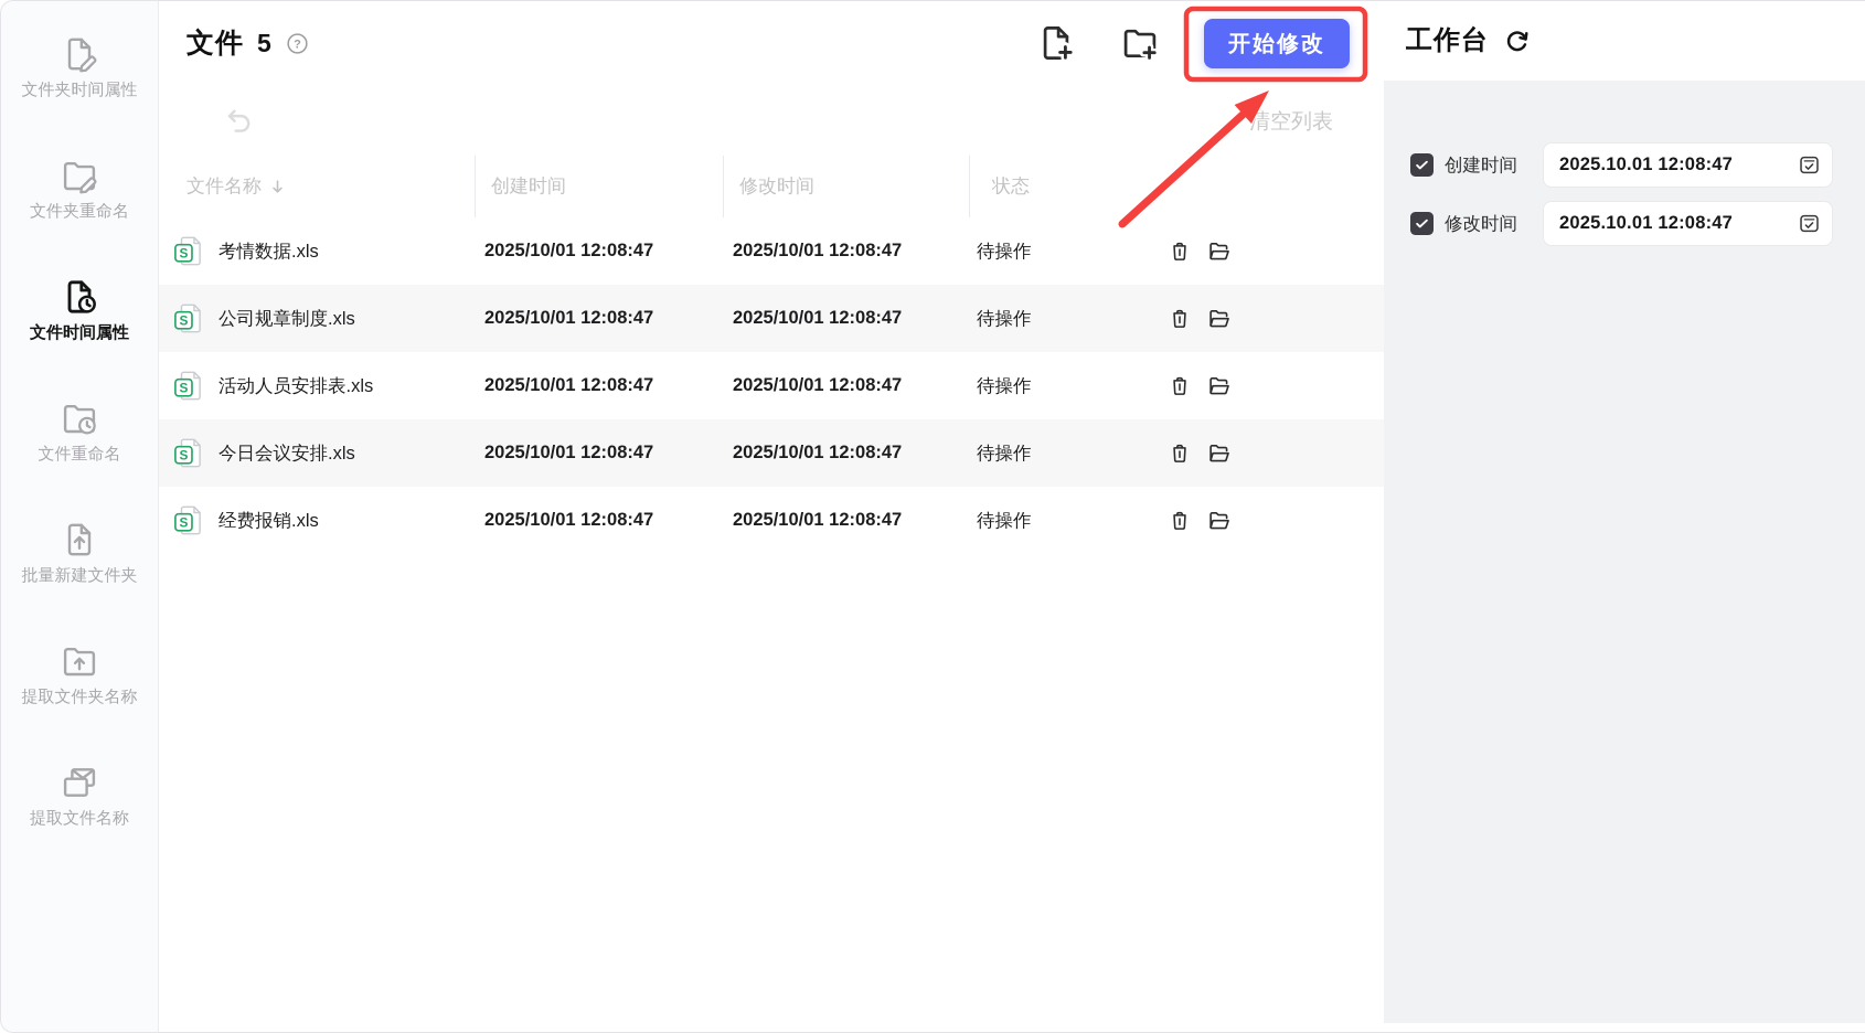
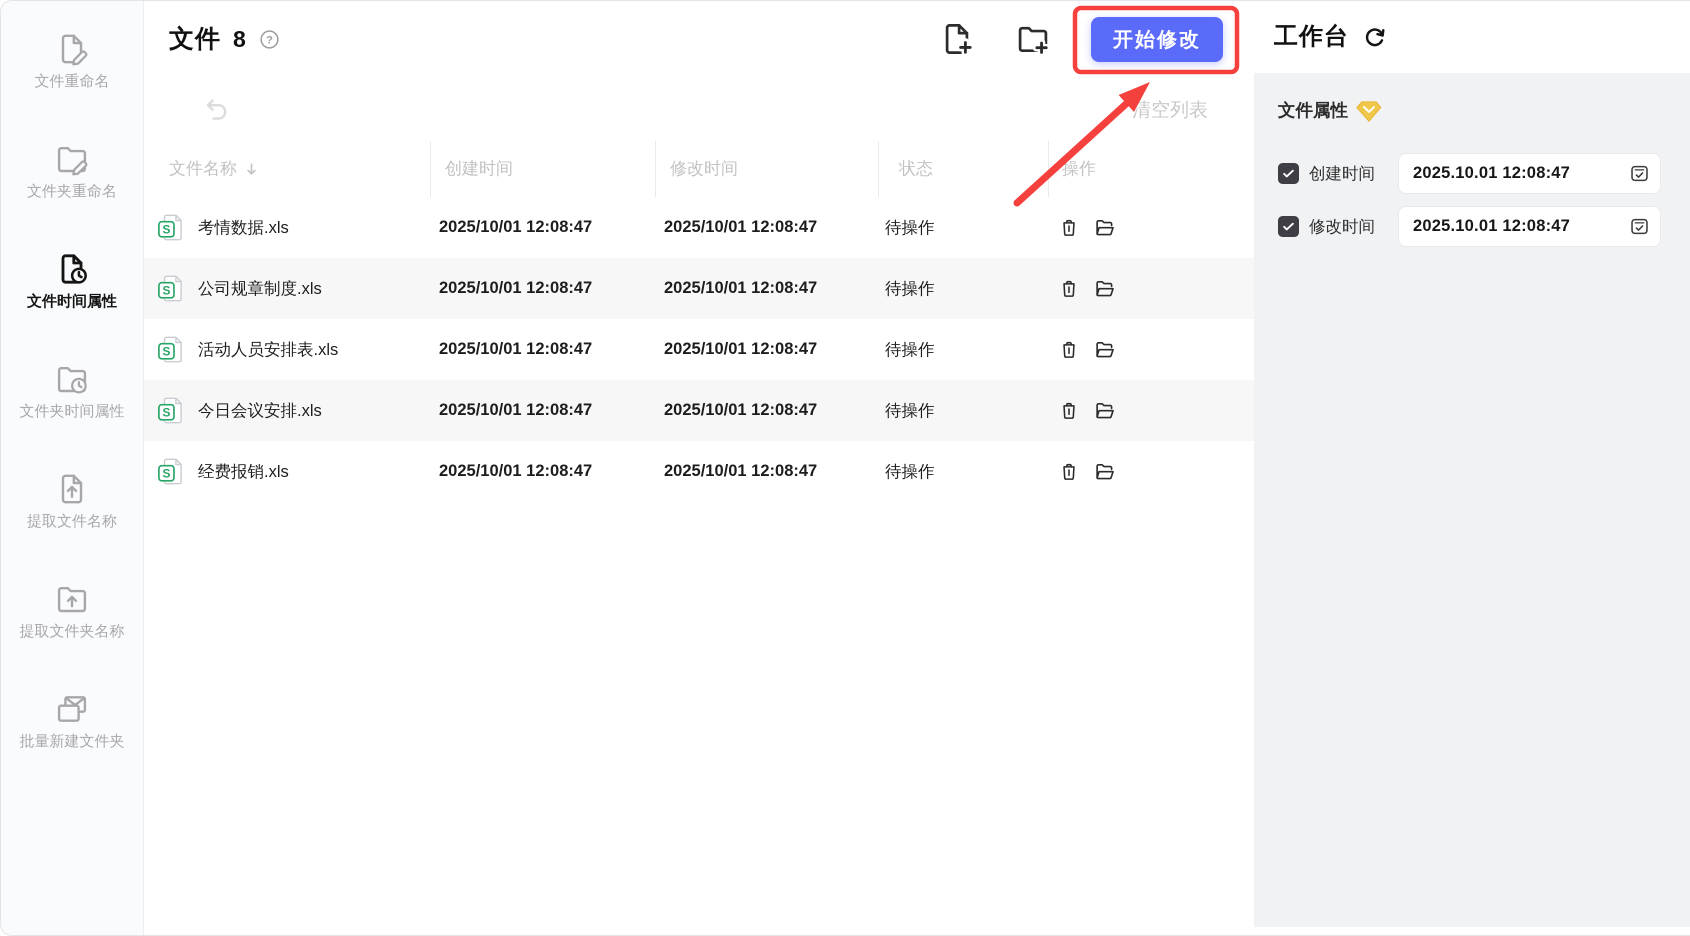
- 文件夹时间属性
+ 文件重命名
  文件夹重命名
  文件时间属性
- 文件重命名
+ 文件夹时间属性
- 批量新建文件夹
+ 提取文件名称
  提取文件夹名称
- 提取文件名称
+ 批量新建文件夹
  文件
- 5
+ 8
  ?
  开始修改
  清空列表
  文件名称
  创建时间
  修改时间
  状态
+ 操作
  S
  考情数据.xls
  2025/10/01 12:08:47
  2025/10/01 12:08:47
  待操作
  S
  公司规章制度.xls
  2025/10/01 12:08:47
  2025/10/01 12:08:47
  待操作
  S
  活动人员安排表.xls
  2025/10/01 12:08:47
  2025/10/01 12:08:47
  待操作
  S
  今日会议安排.xls
  2025/10/01 12:08:47
  2025/10/01 12:08:47
  待操作
  S
  经费报销.xls
  2025/10/01 12:08:47
  2025/10/01 12:08:47
  待操作
  工作台
+ 文件属性
  创建时间
  2025.10.01 12:08:47
  修改时间
  2025.10.01 12:08:47
